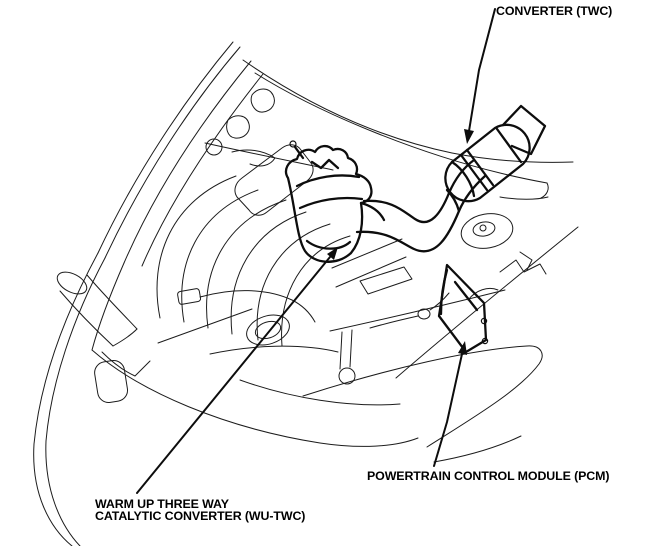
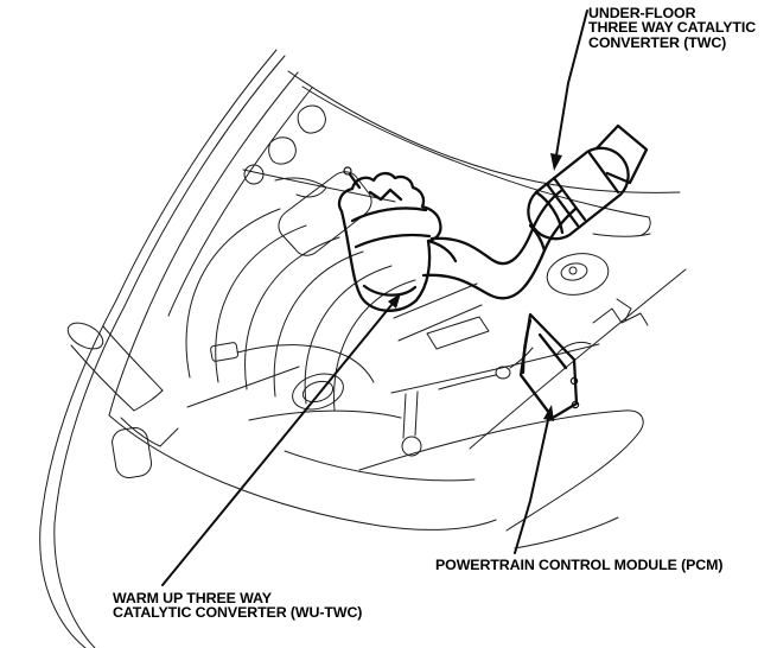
+ UNDER-FLOOR
+ THREE WAY CATALYTIC
  CONVERTER (TWC)
  POWERTRAIN CONTROL MODULE (PCM)
  WARM UP THREE WAY
  CATALYTIC CONVERTER (WU-TWC)
